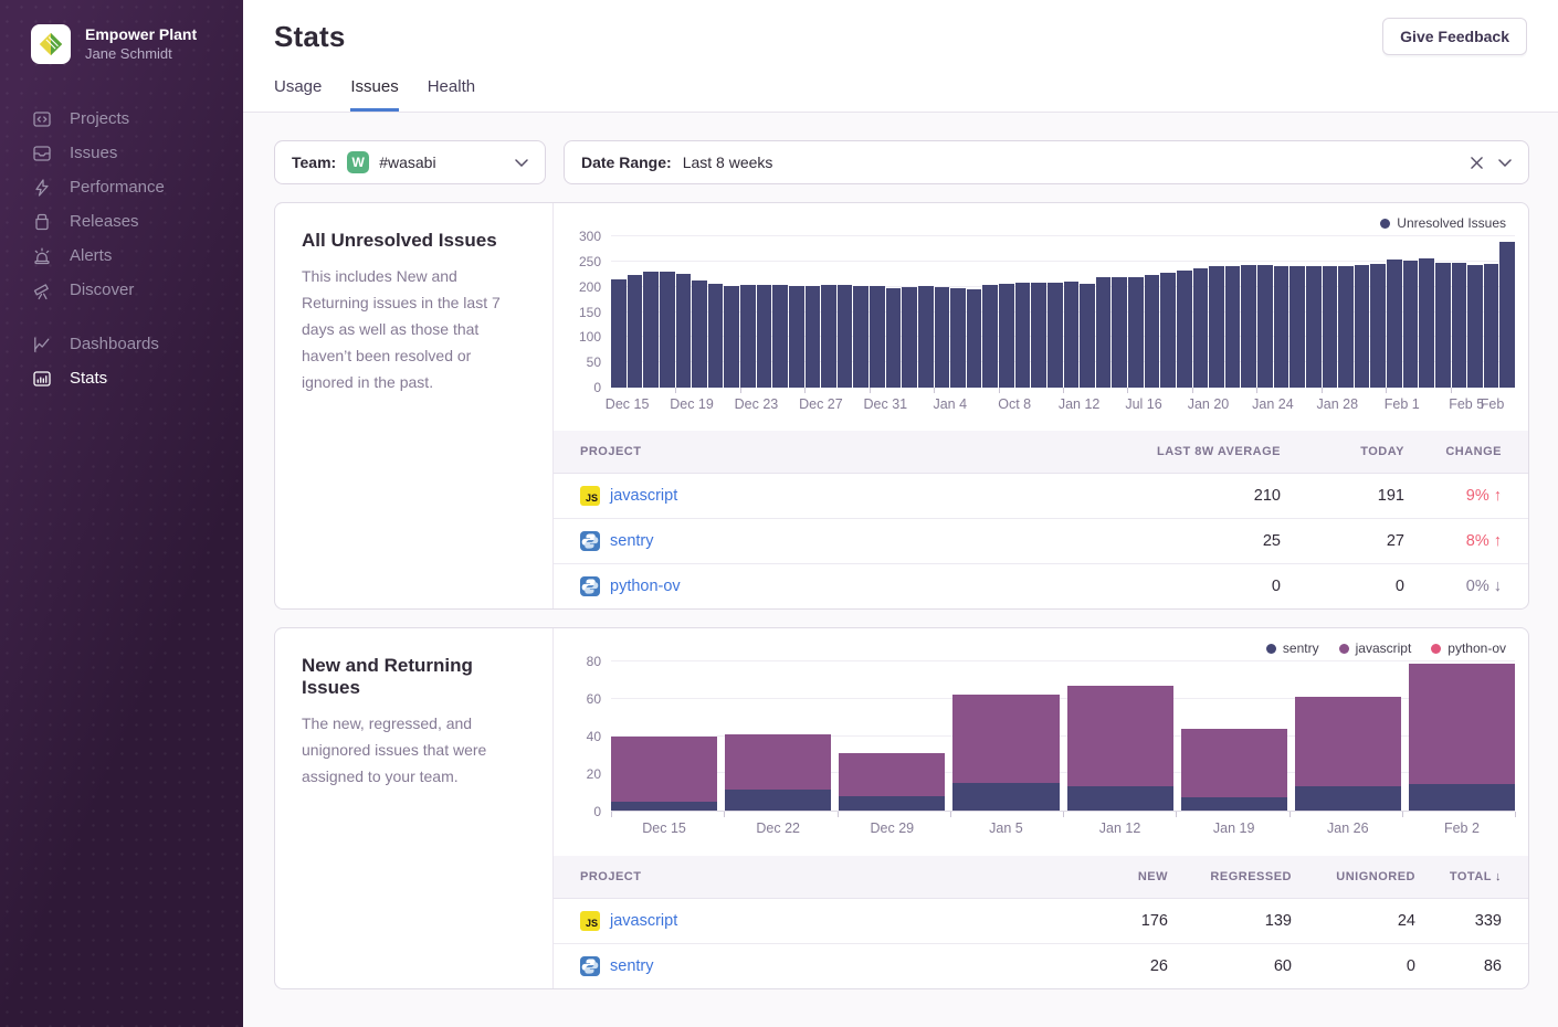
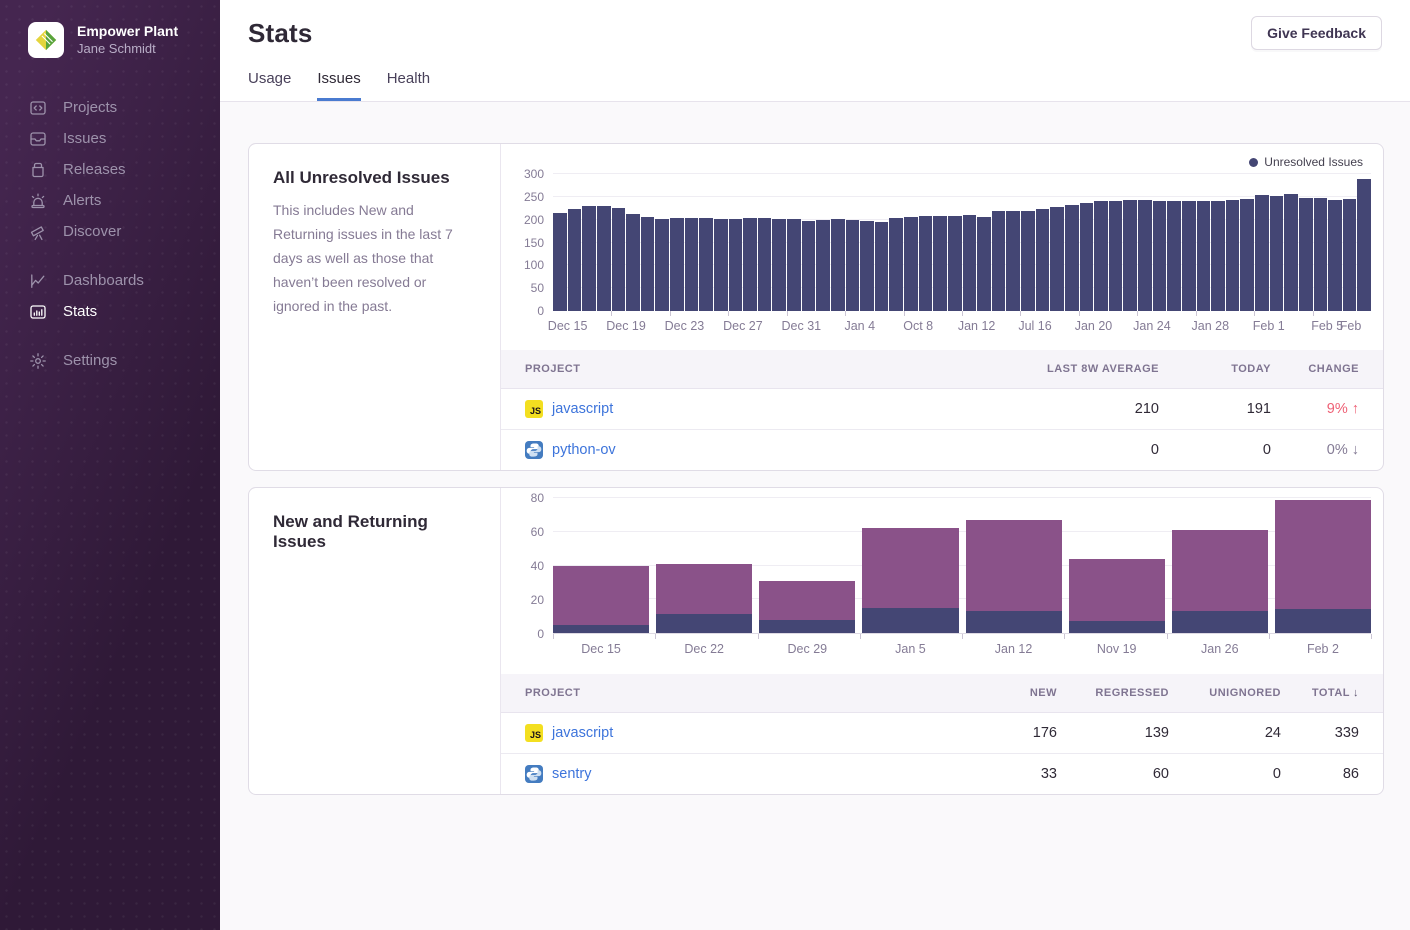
  Empower Plant
  Jane Schmidt
  Projects
  Issues
- Performance
  Releases
  Alerts
  Discover
  Dashboards
  Stats
+ Settings
  Stats
  Give Feedback
  Usage
  Issues
  Health
- Team:
- W
- #wasabi
- Date Range:
- Last 8 weeks
  All Unresolved Issues
  This includes New and Returning issues in the last 7 days as well as those that haven’t been resolved or ignored in the past.
  Unresolved Issues
  0
  50
  100
  150
  200
  250
  300
  Dec 15
  Dec 19
  Dec 23
  Dec 27
  Dec 31
  Jan 4
  Oct 8
  Jan 12
  Jul 16
  Jan 20
  Jan 24
  Jan 28
  Feb 1
  Feb 5
  Feb
  PROJECT	LAST 8W AVERAGE	TODAY	CHANGE
  JS javascript	210	191	9% ↑
- sentry	25	27	8% ↑
  python-ov	0	0	0% ↓
  New and Returning Issues
- The new, regressed, and unignored issues that were assigned to your team.
- sentry
- javascript
- python-ov
  0
  20
  40
  60
  80
  Dec 15
  Dec 22
  Dec 29
  Jan 5
  Jan 12
- Jan 19
+ Nov 19
  Jan 26
  Feb 2
  PROJECT	NEW	REGRESSED	UNIGNORED	TOTAL ↓
  JS javascript	176	139	24	339
- sentry	26	60	0	86
+ sentry	33	60	0	86
